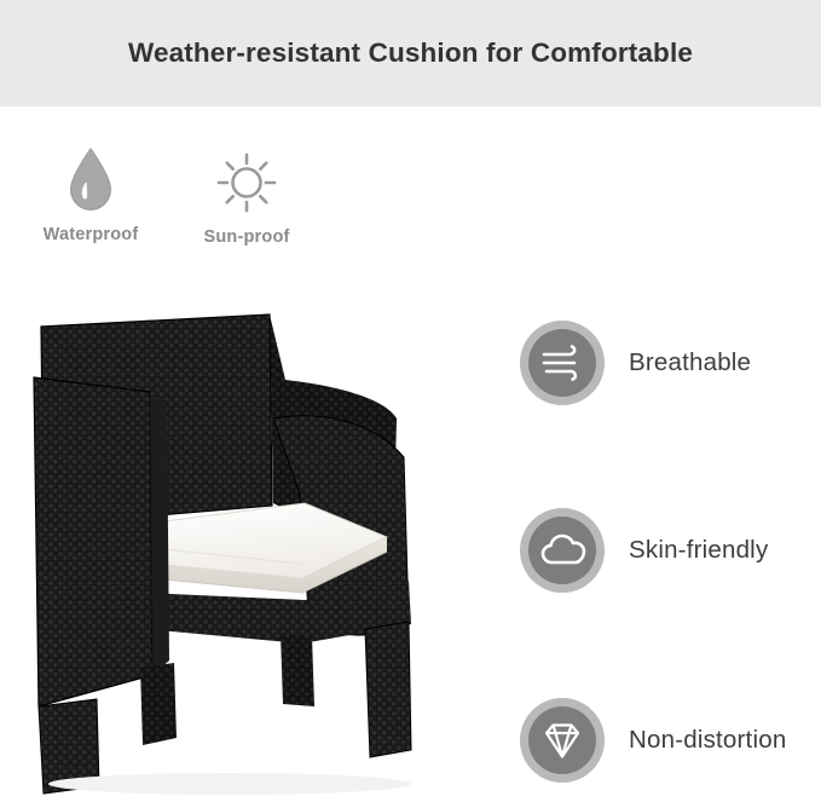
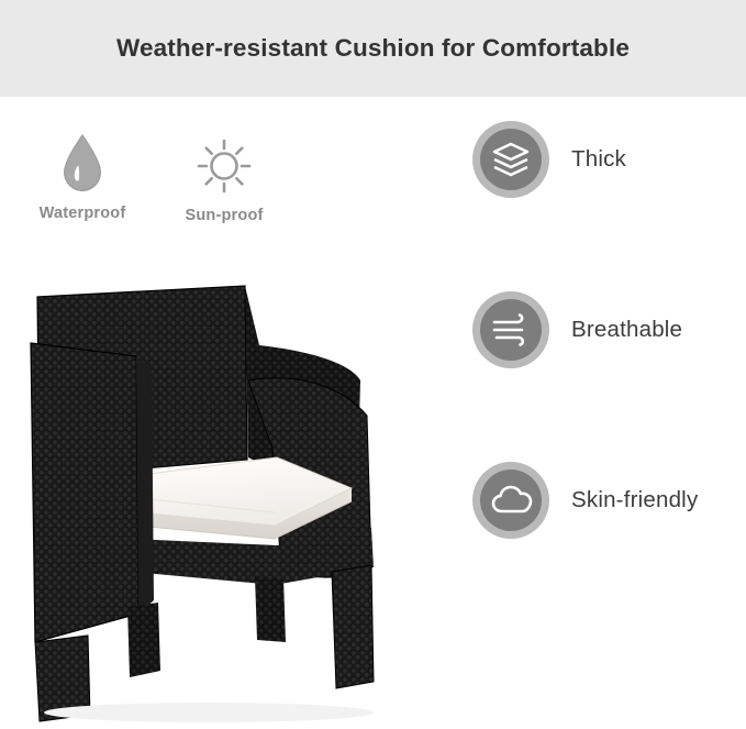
  Weather-resistant Cushion for Comfortable
  Waterproof
  Sun-proof
+ Thick
  Breathable
  Skin-friendly
- Non-distortion
